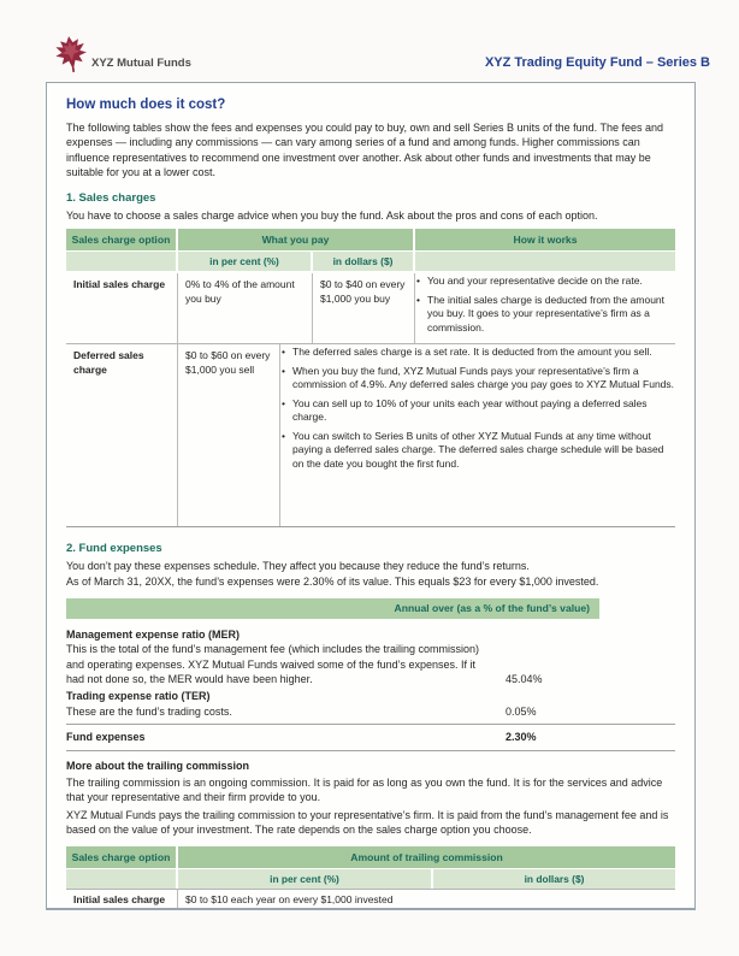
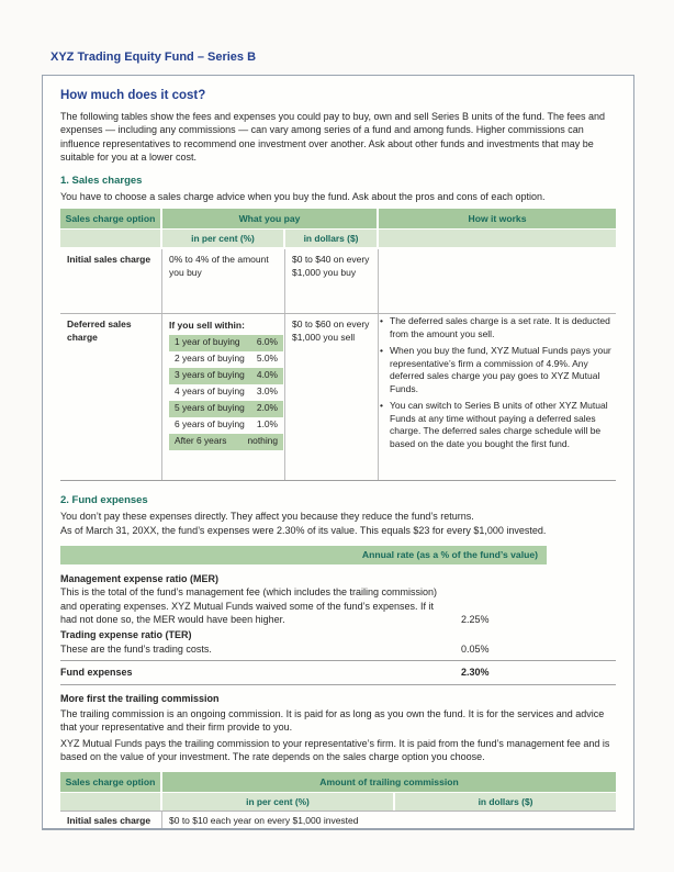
- XYZ Mutual Funds
  XYZ Trading Equity Fund – Series B
  How much does it cost?
  The following tables show the fees and expenses you could pay to buy, own and sell Series B units of the fund. The fees and expenses — including any commissions — can vary among series of a fund and among funds. Higher commissions can influence representatives to recommend one investment over another. Ask about other funds and investments that may be suitable for you at a lower cost.
  1. Sales charges
  You have to choose a sales charge advice when you buy the fund. Ask about the pros and cons of each option.
  Sales charge option
  What you pay
  How it works
  in per cent (%)
  in dollars ($)
  Initial sales charge
  0% to 4% of the amount you buy
  $0 to $40 on every $1,000 you buy
- You and your representative decide on the rate.
- The initial sales charge is deducted from the amount you buy. It goes to your representative’s firm as a commission.
  Deferred sales charge
+ If you sell within:
+ 1 year of buying
+ 6.0%
+ 2 years of buying
+ 5.0%
+ 3 years of buying
+ 4.0%
+ 4 years of buying
+ 3.0%
+ 5 years of buying
+ 2.0%
+ 6 years of buying
+ 1.0%
+ After 6 years
+ nothing
  $0 to $60 on every $1,000 you sell
  The deferred sales charge is a set rate. It is deducted from the amount you sell.
  When you buy the fund, XYZ Mutual Funds pays your representative’s firm a commission of 4.9%. Any deferred sales charge you pay goes to XYZ Mutual Funds.
- You can sell up to 10% of your units each year without paying a deferred sales charge.
  You can switch to Series B units of other XYZ Mutual Funds at any time without paying a deferred sales charge. The deferred sales charge schedule will be based on the date you bought the first fund.
  2. Fund expenses
- You don’t pay these expenses schedule. They affect you because they reduce the fund’s returns.
+ You don’t pay these expenses directly. They affect you because they reduce the fund’s returns.
  As of March 31, 20XX, the fund’s expenses were 2.30% of its value. This equals $23 for every $1,000 invested.
- Annual over (as a % of the fund’s value)
+ Annual rate (as a % of the fund’s value)
  Management expense ratio (MER)
  This is the total of the fund’s management fee (which includes the trailing commission) and operating expenses. XYZ Mutual Funds waived some of the fund’s expenses. If it had not done so, the MER would have been higher.
- 45.04%
+ 2.25%
  Trading expense ratio (TER)
  These are the fund’s trading costs.
  0.05%
  Fund expenses
  2.30%
- More about the trailing commission
+ More first the trailing commission
  The trailing commission is an ongoing commission. It is paid for as long as you own the fund. It is for the services and advice that your representative and their firm provide to you.
  XYZ Mutual Funds pays the trailing commission to your representative’s firm. It is paid from the fund’s management fee and is based on the value of your investment. The rate depends on the sales charge option you choose.
  Sales charge option
  Amount of trailing commission
  in per cent (%)
  in dollars ($)
  Initial sales charge
  $0 to $10 each year on every $1,000 invested
